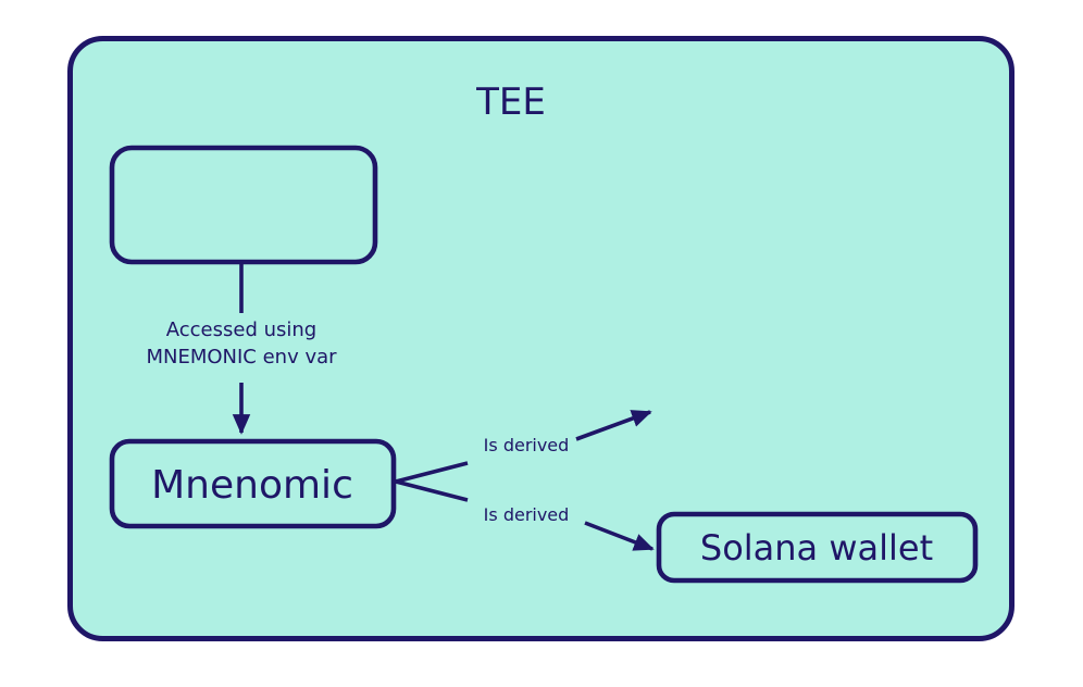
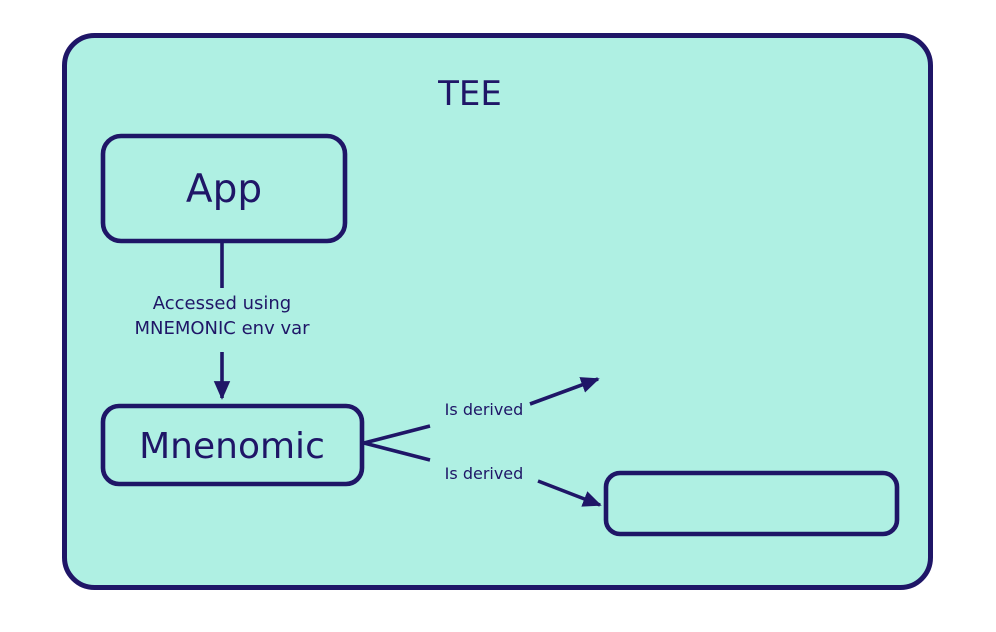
  TEE
  Accessed using
  MNEMONIC env var
  Is derived
  Is derived
+ App
  Mnenomic
- Solana wallet
